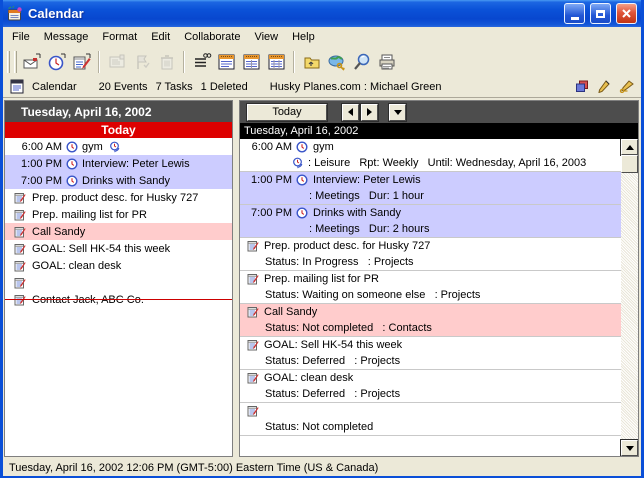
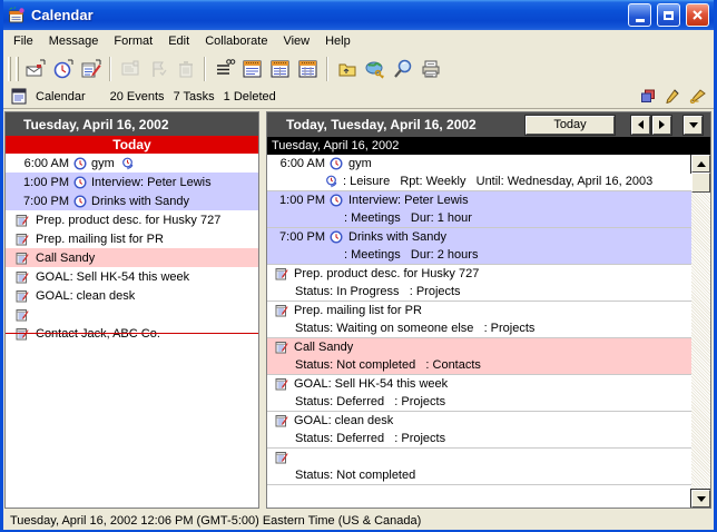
  Calendar
  File
  Message
  Format
  Edit
  Collaborate
  View
  Help
  Calendar
  20 Events
  7 Tasks
  1 Deleted
- Husky Planes.com : Michael Green
  Tuesday, April 16, 2002
  Today
  6:00 AM
  gym
  1:00 PM
  Interview: Peter Lewis
  7:00 PM
  Drinks with Sandy
  Prep. product desc. for Husky 727
  Prep. mailing list for PR
  Call Sandy
  GOAL: Sell HK-54 this week
  GOAL: clean desk
+ Today, Tuesday, April 16, 2002
  Today
  Tuesday, April 16, 2002
  6:00 AM
  gym
  : Leisure Rpt: Weekly Until: Wednesday, April 16, 2003
  1:00 PM
  Interview: Peter Lewis
  : Meetings Dur: 1 hour
  7:00 PM
  Drinks with Sandy
  : Meetings Dur: 2 hours
  Prep. product desc. for Husky 727
  Status: In Progress : Projects
  Prep. mailing list for PR
  Status: Waiting on someone else : Projects
  Call Sandy
  Status: Not completed : Contacts
  GOAL: Sell HK-54 this week
  Status: Deferred : Projects
  GOAL: clean desk
  Status: Deferred : Projects
  Status: Not completed
  Tuesday, April 16, 2002 12:06 PM (GMT-5:00) Eastern Time (US & Canada)
